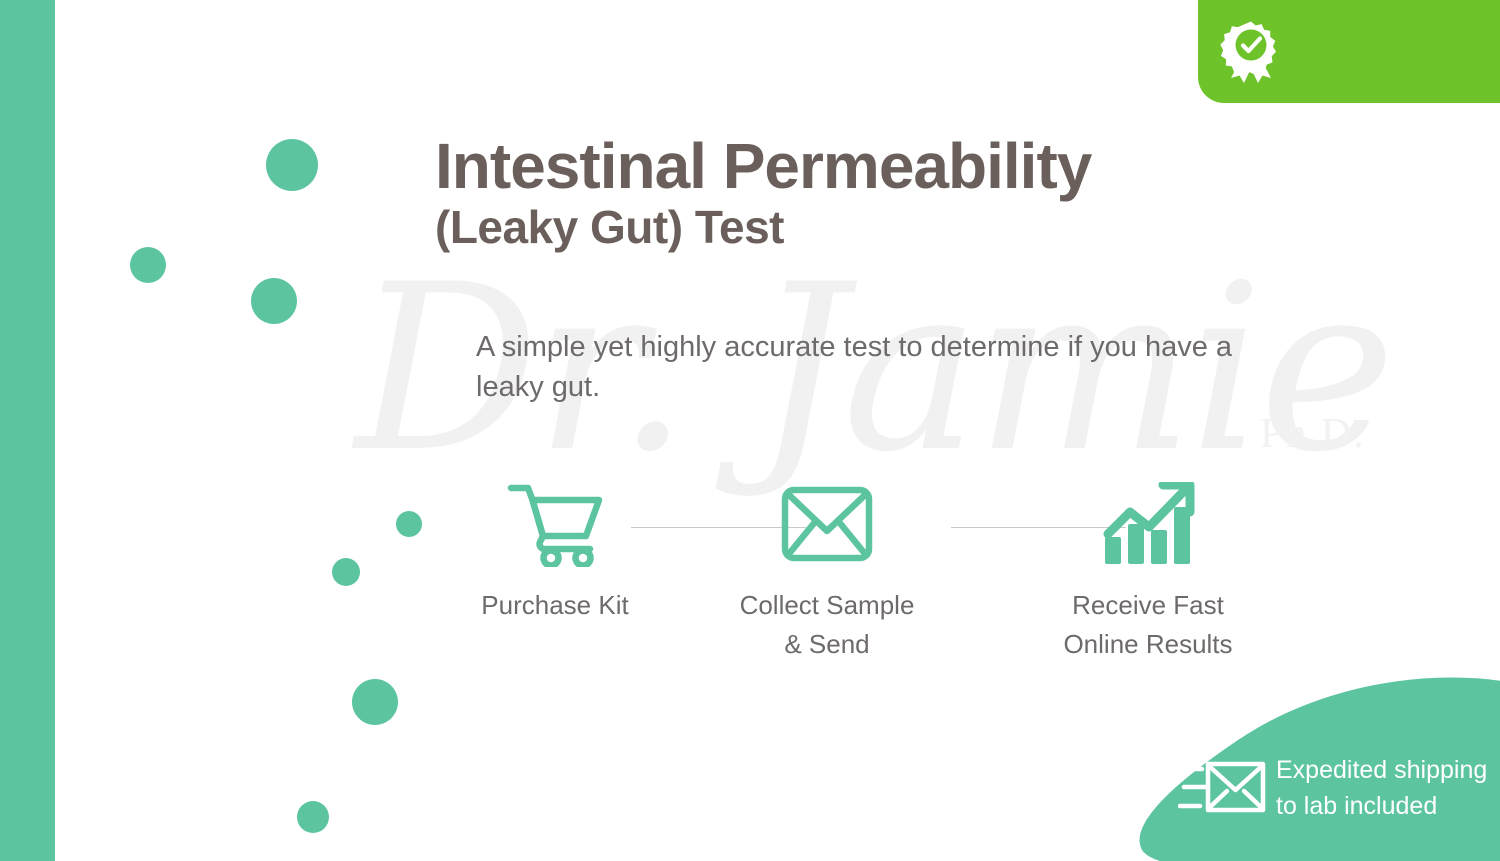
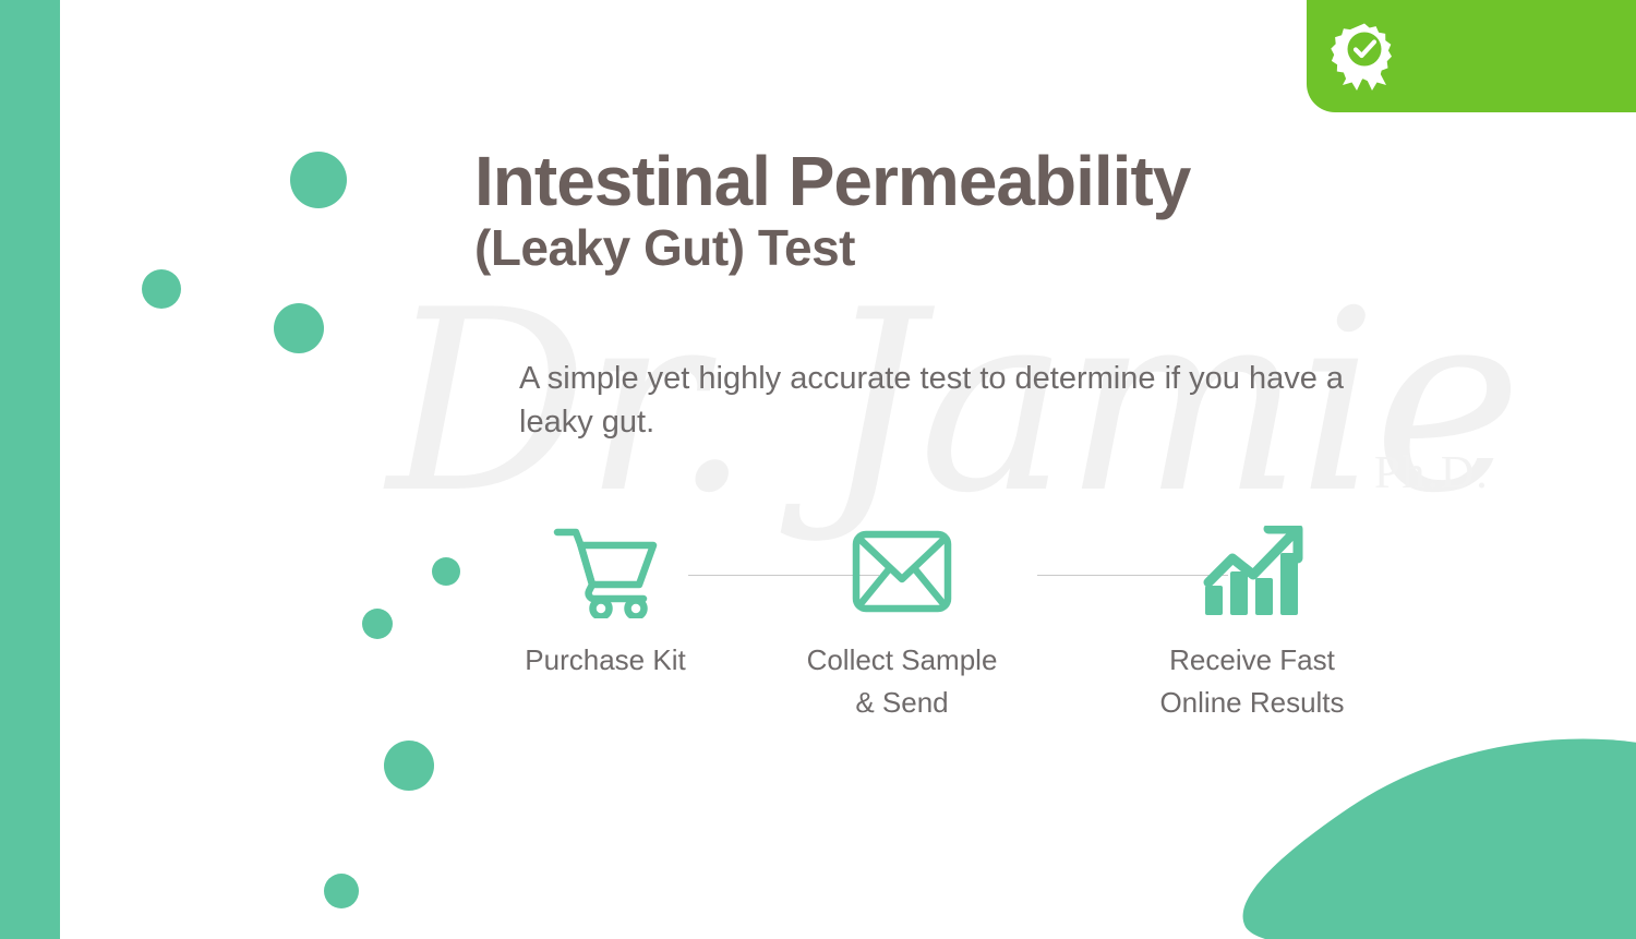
  Dr. Jamie
  Intestinal Permeability
  (Leaky Gut) Test
  A simple yet highly accurate test to determine if you have a leaky gut.
  Purchase Kit
  Collect Sample
  & Send
  Receive Fast
  Online Results
- Expedited shipping
- to lab included
